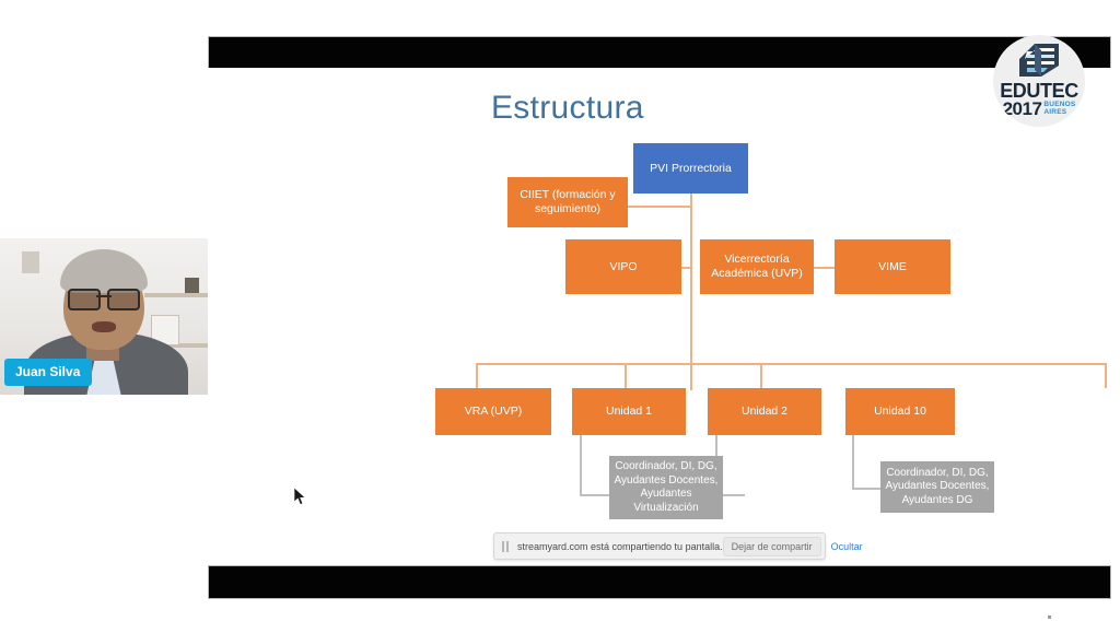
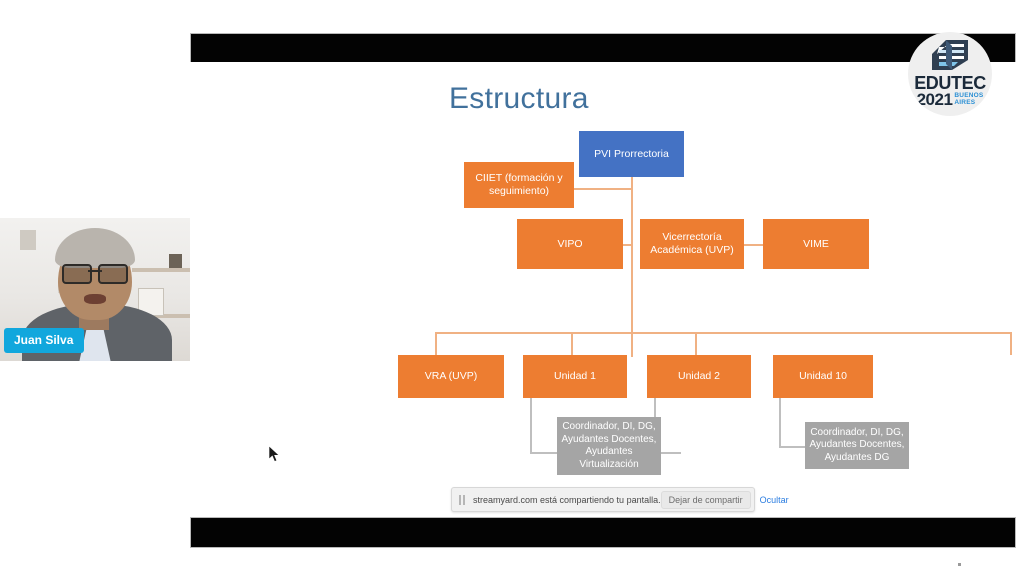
  Estructura
  PVI Prorrectoria
  CIIET (formación y seguimiento)
  VIPO
  Vicerrectoría Académica (UVP)
  VIME
  VRA (UVP)
  Unidad 1
  Unidad 2
  Unidad 10
  Coordinador, DI, DG, Ayudantes Docentes, Ayudantes Virtualización
  Coordinador, DI, DG, Ayudantes Docentes, Ayudantes DG
  EDUTEC
- 2017
+ 2021
  Juan Silva
  streamyard.com está compartiendo tu pantalla.
  Dejar de compartir
  Ocultar
